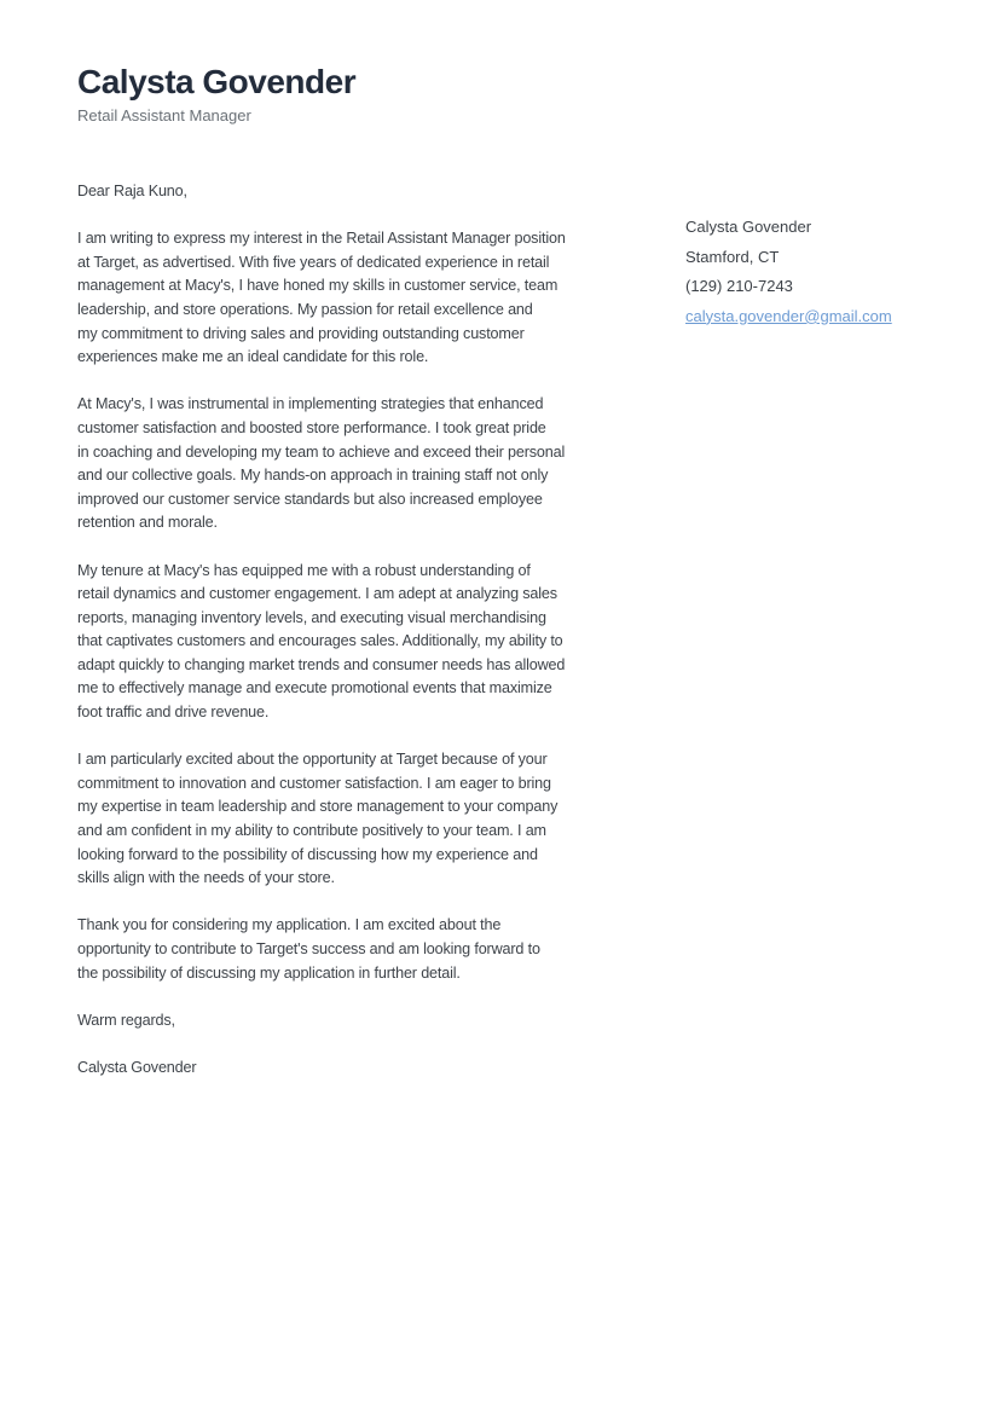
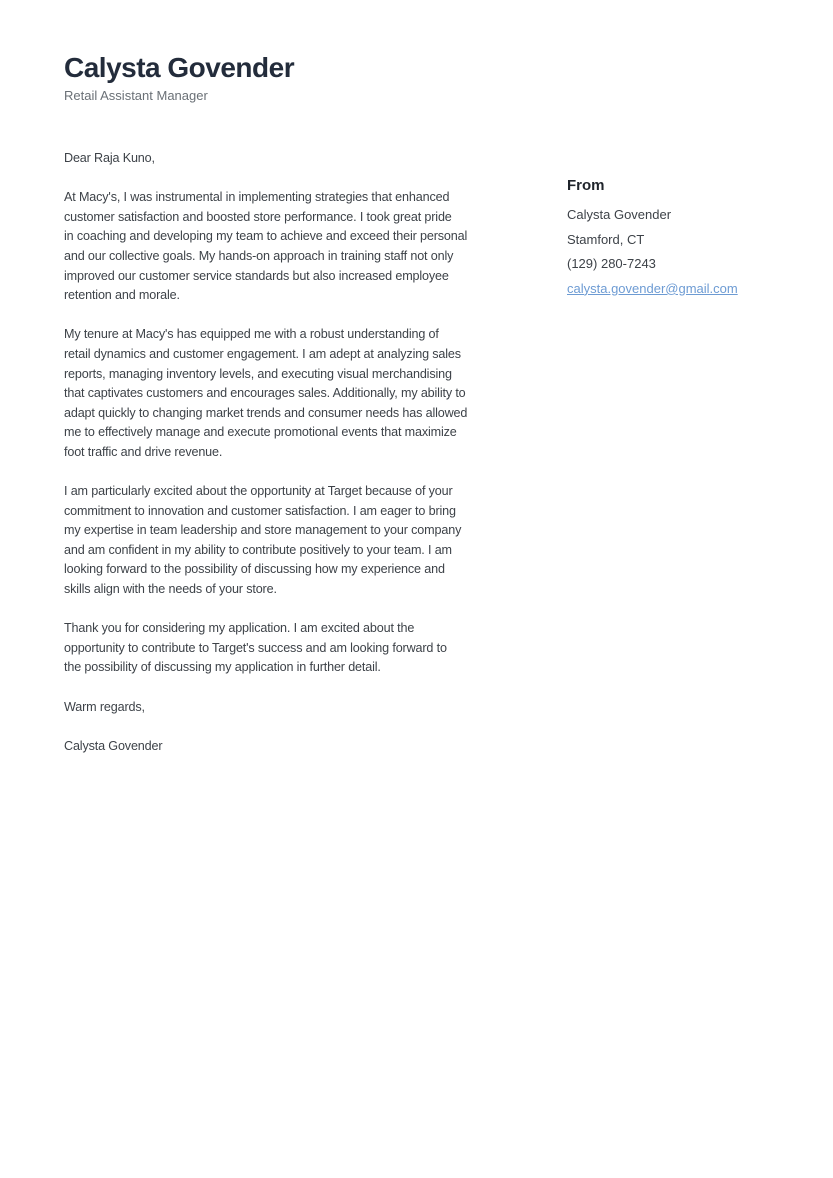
  Calysta Govender
  Retail Assistant Manager
  Dear Raja Kuno,
- I am writing to express my interest in the Retail Assistant Manager position
- at Target, as advertised. With five years of dedicated experience in retail
- management at Macy's, I have honed my skills in customer service, team
- leadership, and store operations. My passion for retail excellence and
- my commitment to driving sales and providing outstanding customer
- experiences make me an ideal candidate for this role.
  At Macy's, I was instrumental in implementing strategies that enhanced
  customer satisfaction and boosted store performance. I took great pride
  in coaching and developing my team to achieve and exceed their personal
  and our collective goals. My hands-on approach in training staff not only
  improved our customer service standards but also increased employee
  retention and morale.
  My tenure at Macy's has equipped me with a robust understanding of
  retail dynamics and customer engagement. I am adept at analyzing sales
  reports, managing inventory levels, and executing visual merchandising
  that captivates customers and encourages sales. Additionally, my ability to
  adapt quickly to changing market trends and consumer needs has allowed
  me to effectively manage and execute promotional events that maximize
  foot traffic and drive revenue.
  I am particularly excited about the opportunity at Target because of your
  commitment to innovation and customer satisfaction. I am eager to bring
  my expertise in team leadership and store management to your company
  and am confident in my ability to contribute positively to your team. I am
  looking forward to the possibility of discussing how my experience and
  skills align with the needs of your store.
  Thank you for considering my application. I am excited about the
  opportunity to contribute to Target's success and am looking forward to
  the possibility of discussing my application in further detail.
  Warm regards,
  Calysta Govender
+ From
  Calysta Govender
  Stamford, CT
- (129) 210-7243
+ (129) 280-7243
  calysta.govender@gmail.com
